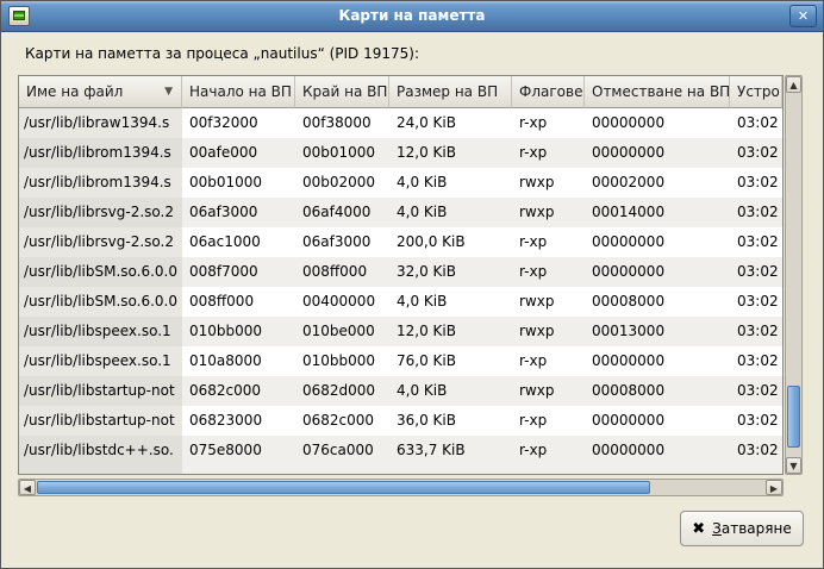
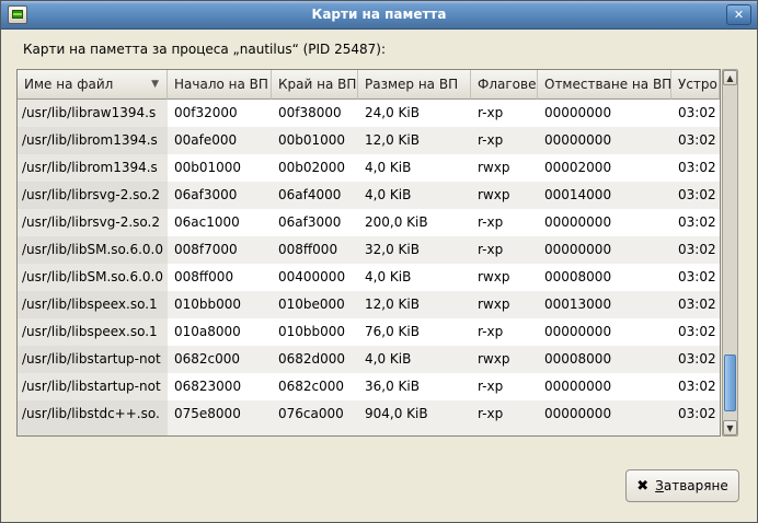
  Карти на паметта
  ✕
- Карти на паметта за процеса „nautilus“ (PID 19175):
+ Карти на паметта за процеса „nautilus“ (PID 25487):
  Име на файл
  ▼
  Начало на ВП
  Край на ВП
  Размер на ВП
  Флагове
  Отместване на ВП
  Устро
  /usr/lib/libraw1394.s
  00f32000
  00f38000
  24,0 KiB
  r-xp
  00000000
  03:02
  /usr/lib/librom1394.s
  00afe000
  00b01000
  12,0 KiB
  r-xp
  00000000
  03:02
  /usr/lib/librom1394.s
  00b01000
  00b02000
  4,0 KiB
  rwxp
  00002000
  03:02
  /usr/lib/librsvg-2.so.2
  06af3000
  06af4000
  4,0 KiB
  rwxp
  00014000
  03:02
  /usr/lib/librsvg-2.so.2
  06ac1000
  06af3000
  200,0 KiB
  r-xp
  00000000
  03:02
  /usr/lib/libSM.so.6.0.0
  008f7000
  008ff000
  32,0 KiB
  r-xp
  00000000
  03:02
  /usr/lib/libSM.so.6.0.0
  008ff000
  00400000
  4,0 KiB
  rwxp
  00008000
  03:02
  /usr/lib/libspeex.so.1
  010bb000
  010be000
  12,0 KiB
  rwxp
  00013000
  03:02
  /usr/lib/libspeex.so.1
  010a8000
  010bb000
  76,0 KiB
  r-xp
  00000000
  03:02
  /usr/lib/libstartup-not
  0682c000
  0682d000
  4,0 KiB
  rwxp
  00008000
  03:02
  /usr/lib/libstartup-not
  06823000
  0682c000
  36,0 KiB
  r-xp
  00000000
  03:02
  /usr/lib/libstdc++.so.
  075e8000
  076ca000
- 633,7 KiB
+ 904,0 KiB
  r-xp
  00000000
  03:02
  ▲
  ▼
- ◀
- ▶
  ✖
  Затваряне
